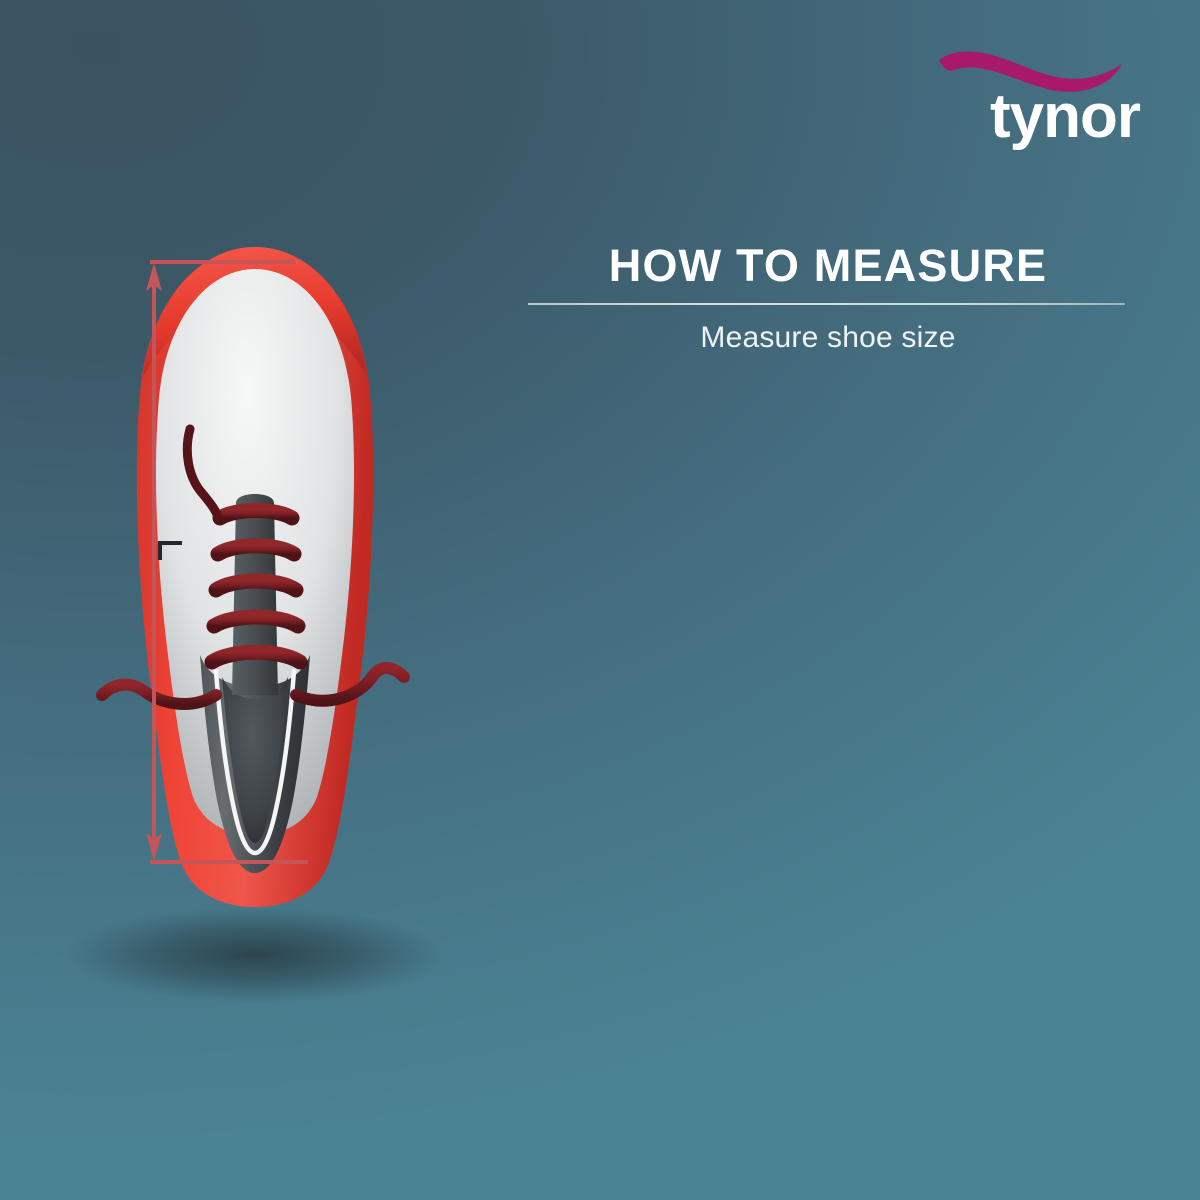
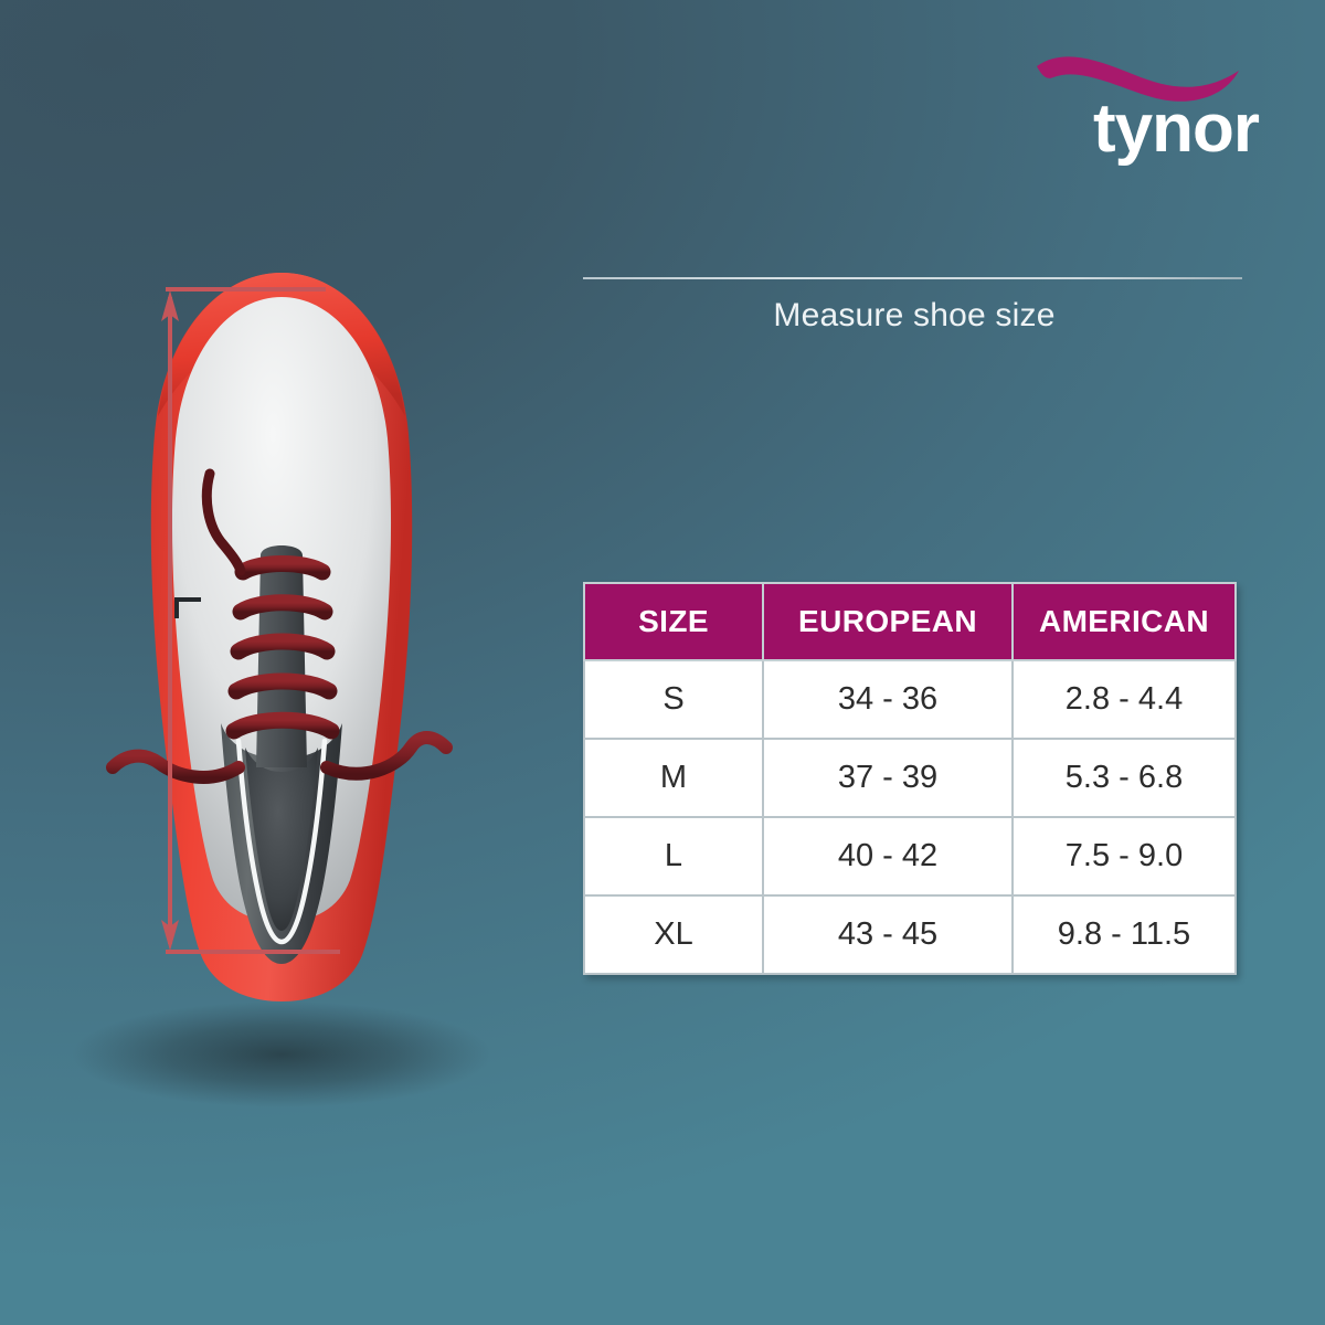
  tynor
- HOW TO MEASURE
  Measure shoe size
+ SIZE	EUROPEAN	AMERICAN
+ S	34 - 36	2.8 - 4.4
+ M	37 - 39	5.3 - 6.8
+ L	40 - 42	7.5 - 9.0
+ XL	43 - 45	9.8 - 11.5
